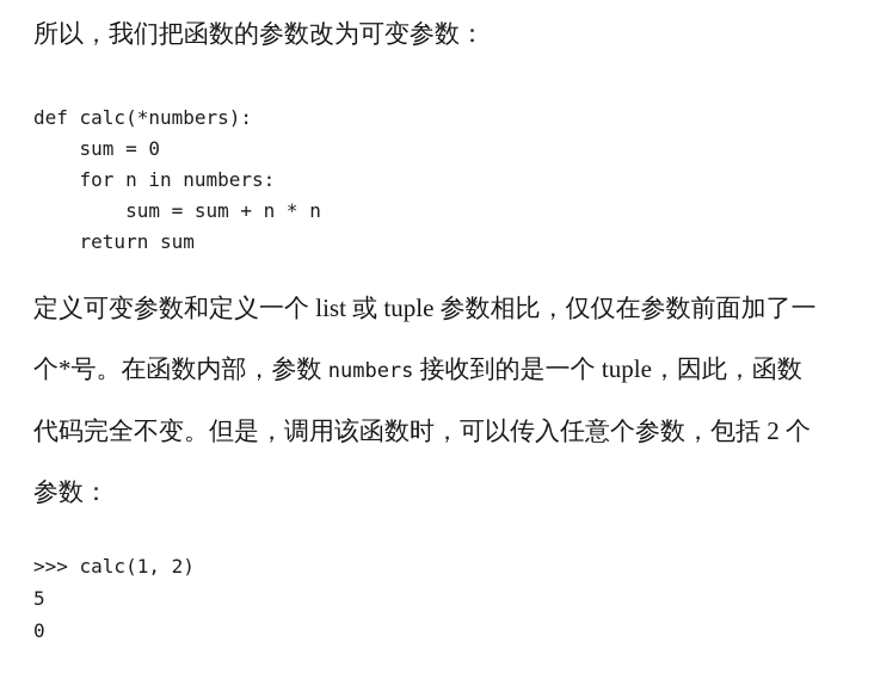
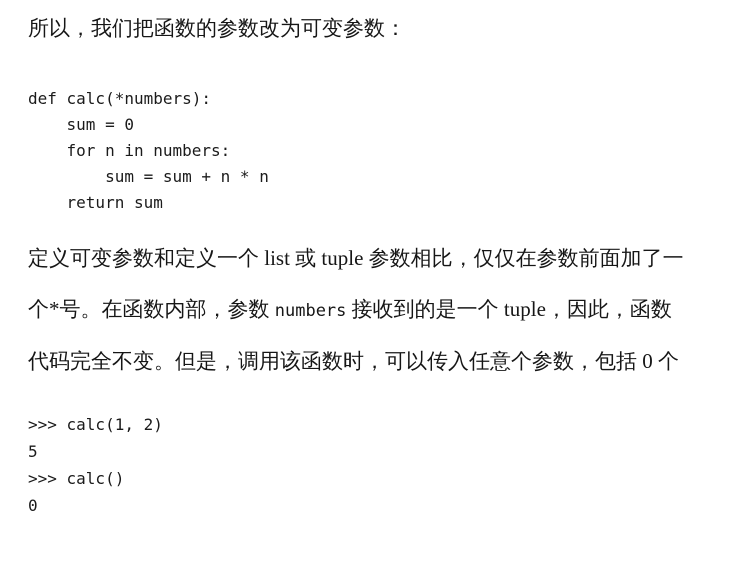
  所以，我们把函数的参数改为可变参数：
  def calc(*numbers):
  sum = 0
  for n in numbers:
  sum = sum + n * n
  return sum
  定义可变参数和定义一个 list 或 tuple 参数相比，仅仅在参数前面加了一
  个*号。在函数内部，参数 numbers 接收到的是一个 tuple，因此，函数
- 代码完全不变。但是，调用该函数时，可以传入任意个参数，包括 2 个
+ 代码完全不变。但是，调用该函数时，可以传入任意个参数，包括 0 个
- 参数：
  >>> calc(1, 2)
  5
+ >>> calc()
  0
